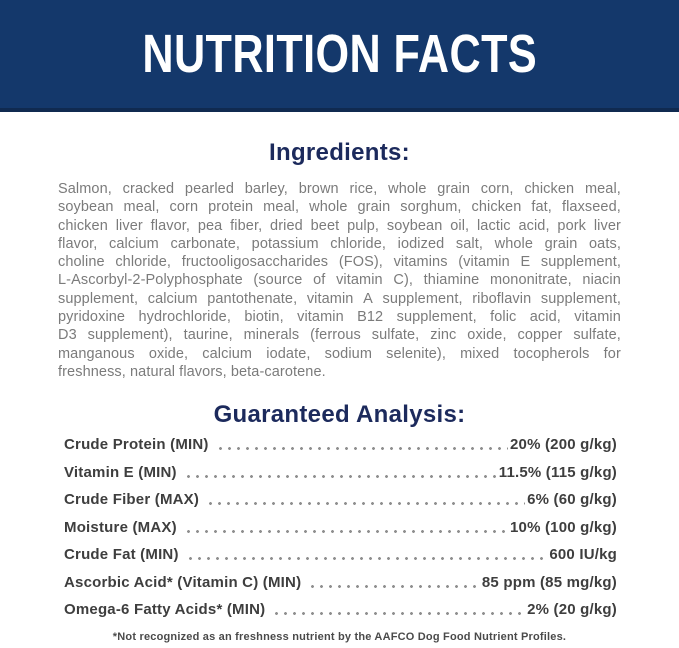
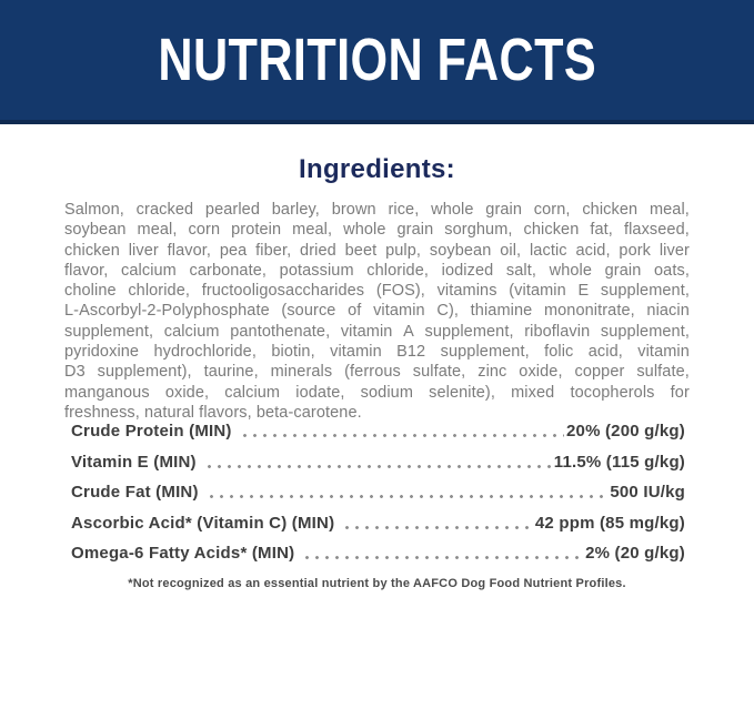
  NUTRITION FACTS
  Ingredients:
  Salmon,
  cracked
  pearled
  barley,
  brown
  rice,
  whole
  grain
  corn,
  chicken
  meal,
  soybean
  meal,
  corn
  protein
  meal,
  whole
  grain
  sorghum,
  chicken
  fat,
  flaxseed,
  chicken
  liver
  flavor,
  pea
  fiber,
  dried
  beet
  pulp,
  soybean
  oil,
  lactic
  acid,
  pork
  liver
  flavor,
  calcium
  carbonate,
  potassium
  chloride,
  iodized
  salt,
  whole
  grain
  oats,
  choline
  chloride,
  fructooligosaccharides
  (FOS),
  vitamins
  (vitamin
  E
  supplement,
  L-Ascorbyl-2-Polyphosphate
  (source
  of
  vitamin
  C),
  thiamine
  mononitrate,
  niacin
  supplement,
  calcium
  pantothenate,
  vitamin
  A
  supplement,
  riboflavin
  supplement,
  pyridoxine
  hydrochloride,
  biotin,
  vitamin
  B12
  supplement,
  folic
  acid,
  vitamin
  D3
  supplement),
  taurine,
  minerals
  (ferrous
  sulfate,
  zinc
  oxide,
  copper
  sulfate,
  manganous
  oxide,
  calcium
  iodate,
  sodium
  selenite),
  mixed
  tocopherols
  for
  freshness, natural flavors, beta-carotene.
- Guaranteed Analysis:
  Crude Protein (MIN)
  20% (200 g/kg)
  Vitamin E (MIN)
  11.5% (115 g/kg)
- Crude Fiber (MAX)
- 6% (60 g/kg)
- Moisture (MAX)
- 10% (100 g/kg)
  Crude Fat (MIN)
- 600 IU/kg
+ 500 IU/kg
  Ascorbic Acid* (Vitamin C) (MIN)
- 85 ppm (85 mg/kg)
+ 42 ppm (85 mg/kg)
  Omega-6 Fatty Acids* (MIN)
  2% (20 g/kg)
- *Not recognized as an freshness nutrient by the AAFCO Dog Food Nutrient Profiles.
+ *Not recognized as an essential nutrient by the AAFCO Dog Food Nutrient Profiles.
